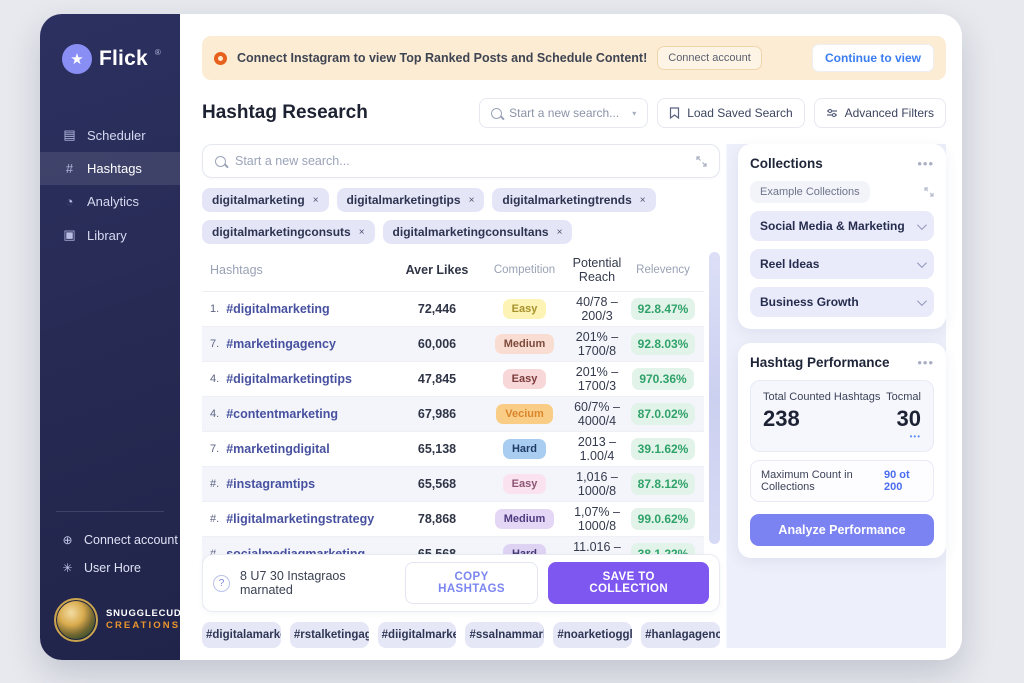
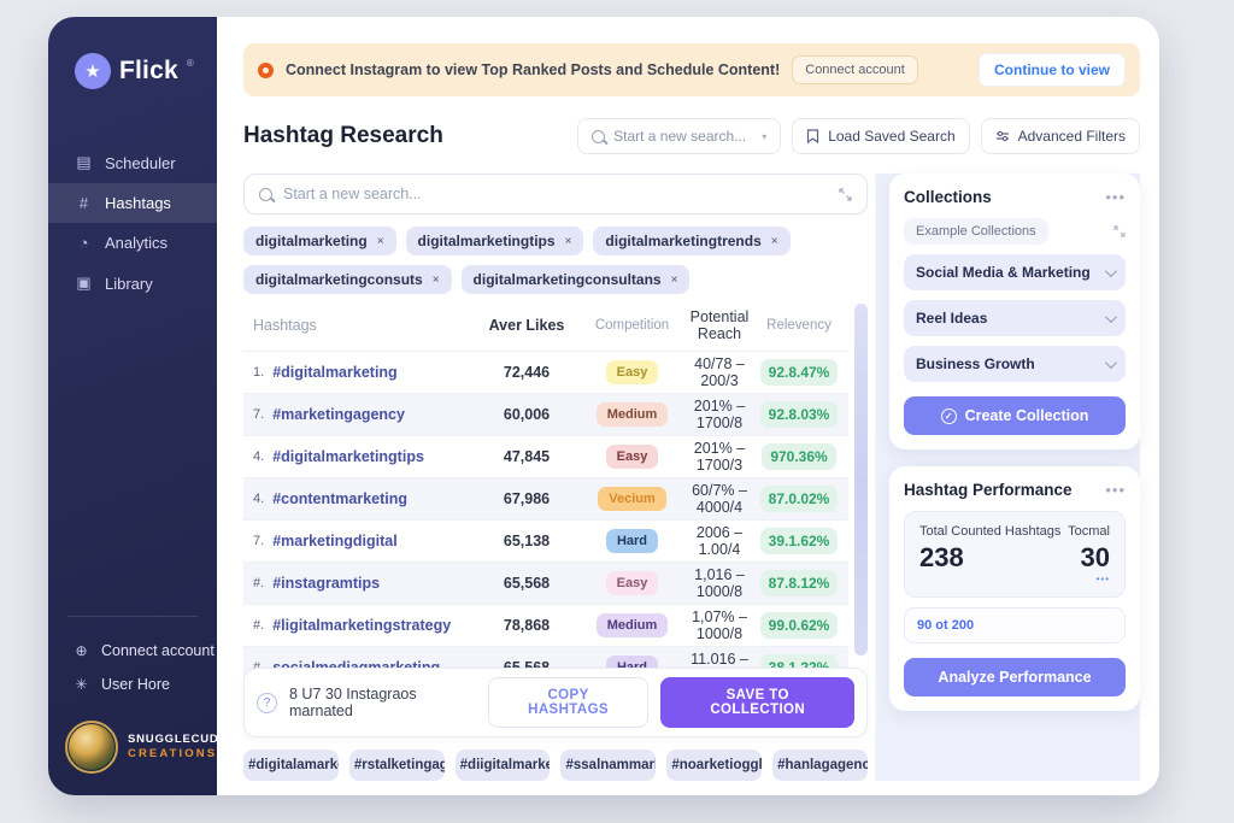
  ★
  Flick
  ®
  ▤
  Scheduler
  #
  Hashtags
  ◔
  Analytics
  ▣
  Library
  ⊕
  Connect account
  ✳
  User Hore
  SNUGGLECUD
  CREATIONS
  Connect Instagram to view Top Ranked Posts and Schedule Content!
  Connect account
  Continue to view
  Hashtag Research
  Start a new search...
  ▾
  Load Saved Search
  Advanced Filters
  Start a new search...
  digitalmarketing
  ×
  digitalmarketingtips
  ×
  digitalmarketingtrends
  ×
  digitalmarketingconsuts
  ×
  digitalmarketingconsultans
  ×
  Hashtags
  Aver Likes
  Competition
  Potential Reach
  Relevency
  1.
  #digitalmarketing
  72,446
  Easy
  40/78 – 200/3
  92.8.47%
  7.
  #marketingagency
  60,006
  Medium
  201% – 1700/8
  92.8.03%
  4.
  #digitalmarketingtips
  47,845
  Easy
  201% – 1700/3
  970.36%
  4.
  #contentmarketing
  67,986
  Vecium
  60/7% – 4000/4
  87.0.02%
  7.
  #marketingdigital
  65,138
  Hard
- 2013 – 1.00/4
+ 2006 – 1.00/4
  39.1.62%
  #.
  #instagramtips
  65,568
  Easy
  1,016 – 1000/8
  87.8.12%
  #.
  #ligitalmarketingstrategy
  78,868
  Medium
  1,07% – 1000/8
  99.0.62%
  ?
  8 U7 30 Instagraos marnated
  COPY HASHTAGS
  SAVE TO COLLECTION
  #digitalamark
  #rstalketingag
  #noarketioggl
  #hanlagagenc
  Collections
  •••
  Example Collections
  Social Media & Marketing
  Reel Ideas
  Business Growth
+ ✓
+ Create Collection
  Hashtag Performance
  •••
  Total Counted Hashtags
  238
  Tocmal
  30
  •••
- Maximum Count in Collections
  90 ot 200
  Analyze Performance
